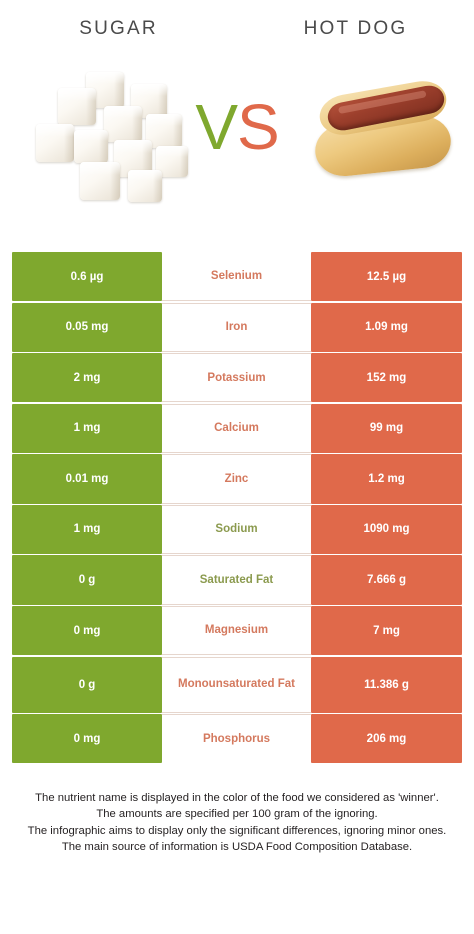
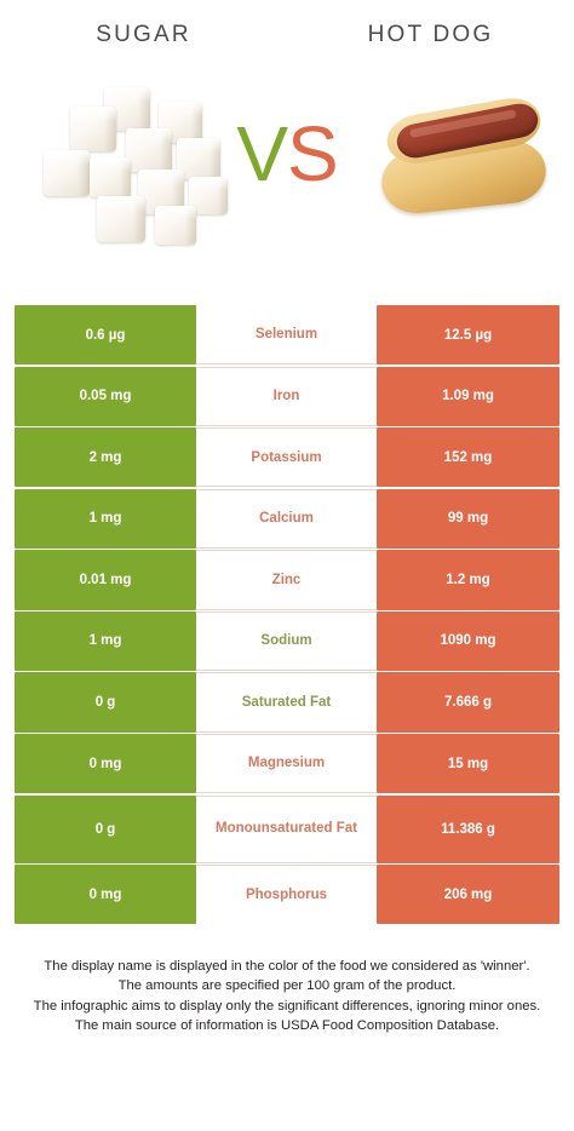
  SUGAR
  HOT DOG
  VS
  0.6 µg
  Selenium
  12.5 µg
  0.05 mg
  Iron
  1.09 mg
  2 mg
  Potassium
  152 mg
  1 mg
  Calcium
  99 mg
  0.01 mg
  Zinc
  1.2 mg
  1 mg
  Sodium
  1090 mg
  0 g
  Saturated Fat
  7.666 g
  0 mg
  Magnesium
- 7 mg
+ 15 mg
  0 g
  Monounsaturated Fat
  11.386 g
  0 mg
  Phosphorus
  206 mg
- The nutrient name is displayed in the color of the food we considered as 'winner'.
+ The display name is displayed in the color of the food we considered as 'winner'.
- The amounts are specified per 100 gram of the ignoring.
+ The amounts are specified per 100 gram of the product.
  The infographic aims to display only the significant differences, ignoring minor ones.
  The main source of information is USDA Food Composition Database.
